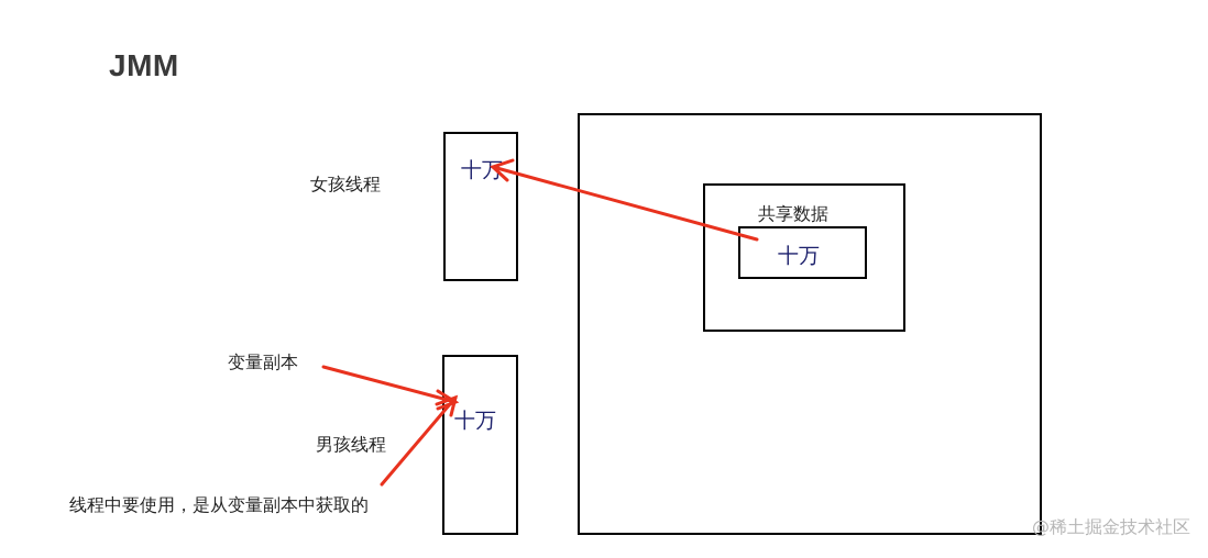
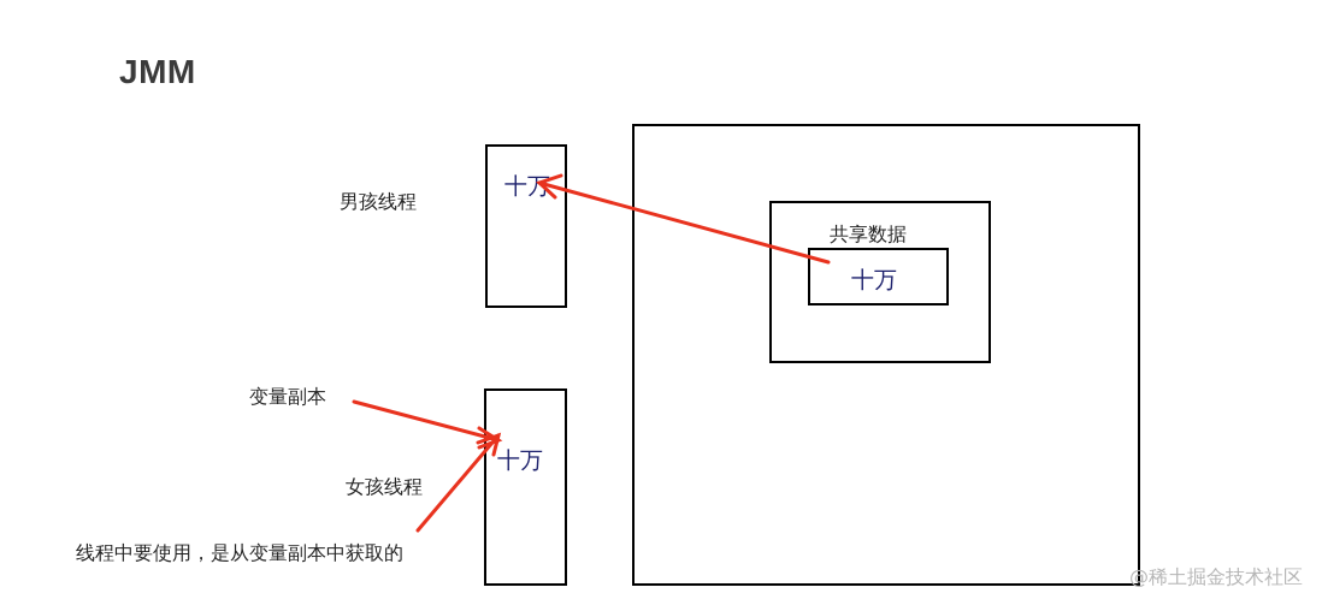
  JMM
  共享数据
  十万
- 女孩线程
+ 男孩线程
  十万
- 男孩线程
+ 女孩线程
  十万
  变量副本
  线程中要使用，是从变量副本中获取的
  @稀土掘金技术社区
